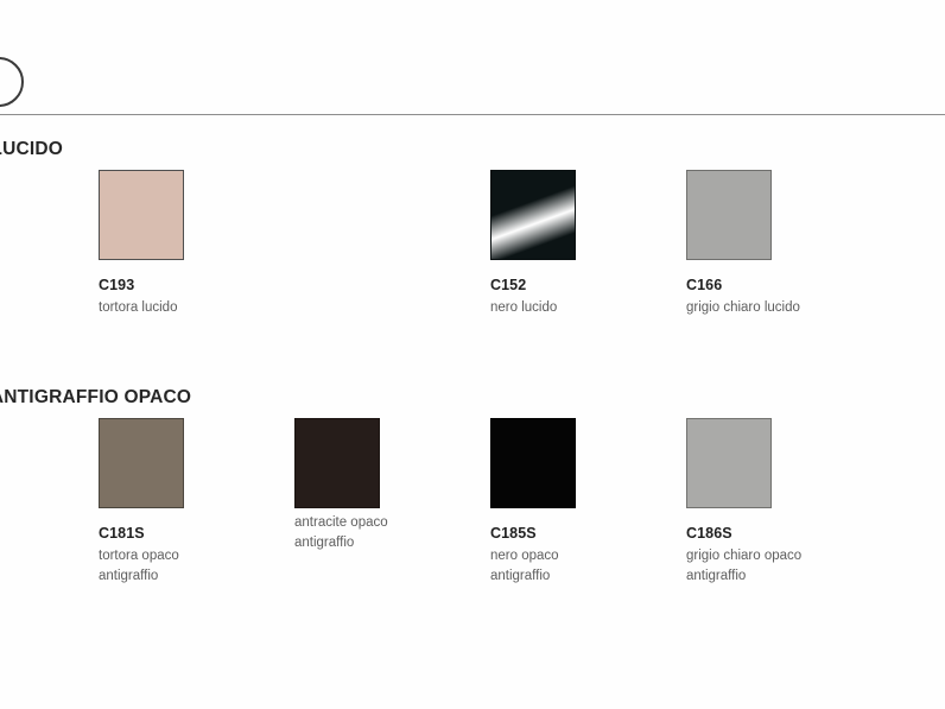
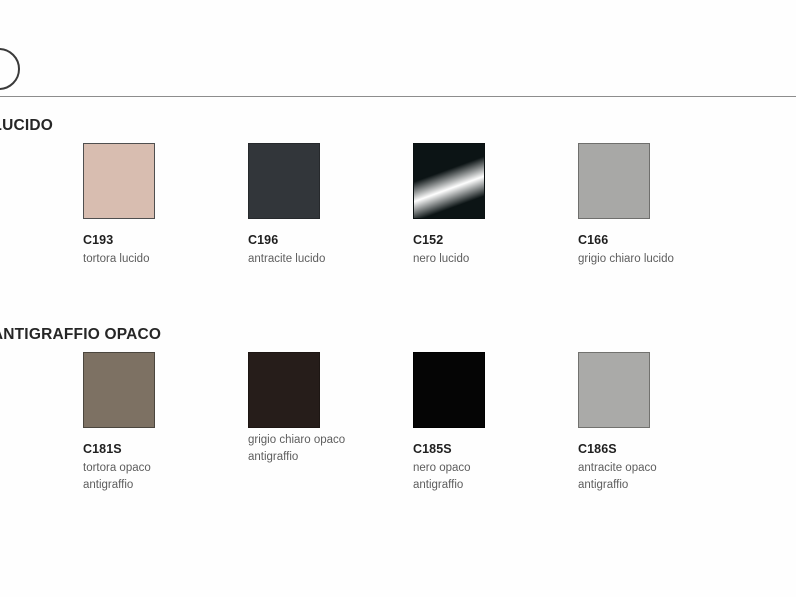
  C193
  tortora lucido
+ C196
+ antracite lucido
  C152
  nero lucido
  C166
  grigio chiaro lucido
  NTIGRAFFIO OPACO
  C181S
  tortora opaco
  antigraffio
- antracite opaco
+ grigio chiaro opaco
  antigraffio
  C185S
  nero opaco
  antigraffio
  C186S
- grigio chiaro opaco
+ antracite opaco
  antigraffio
